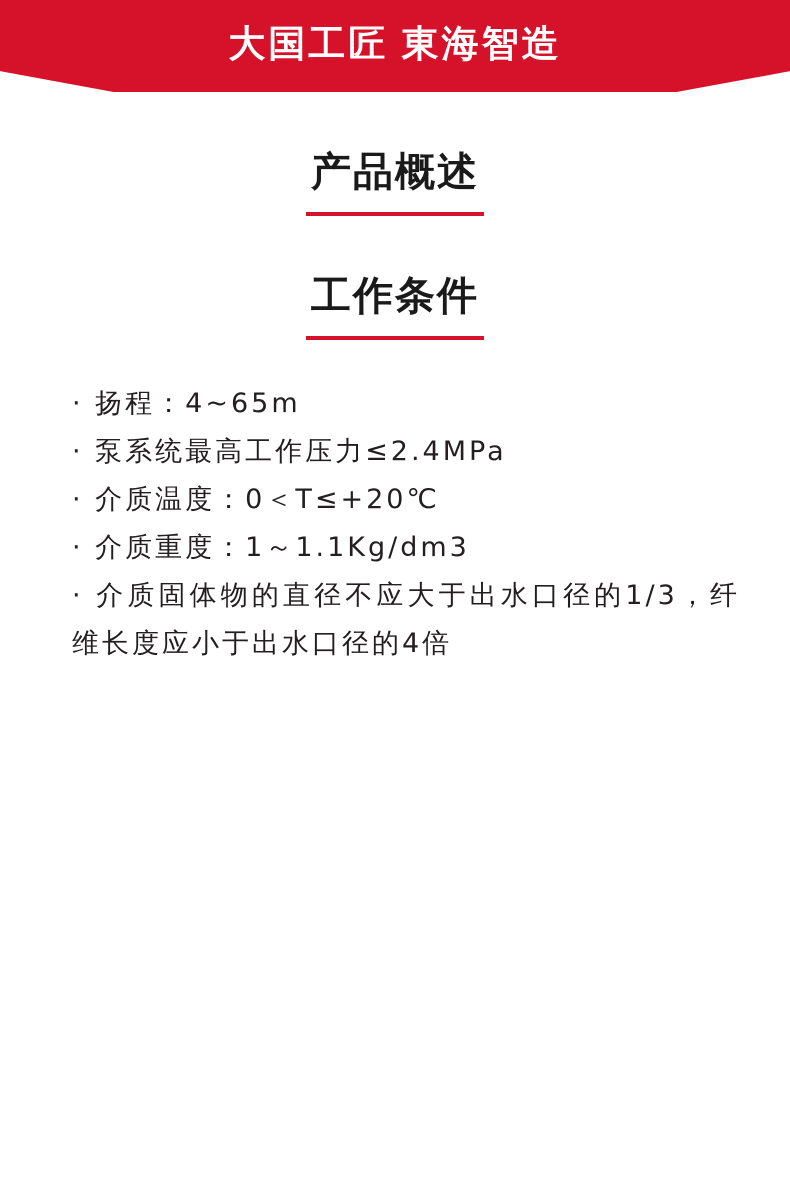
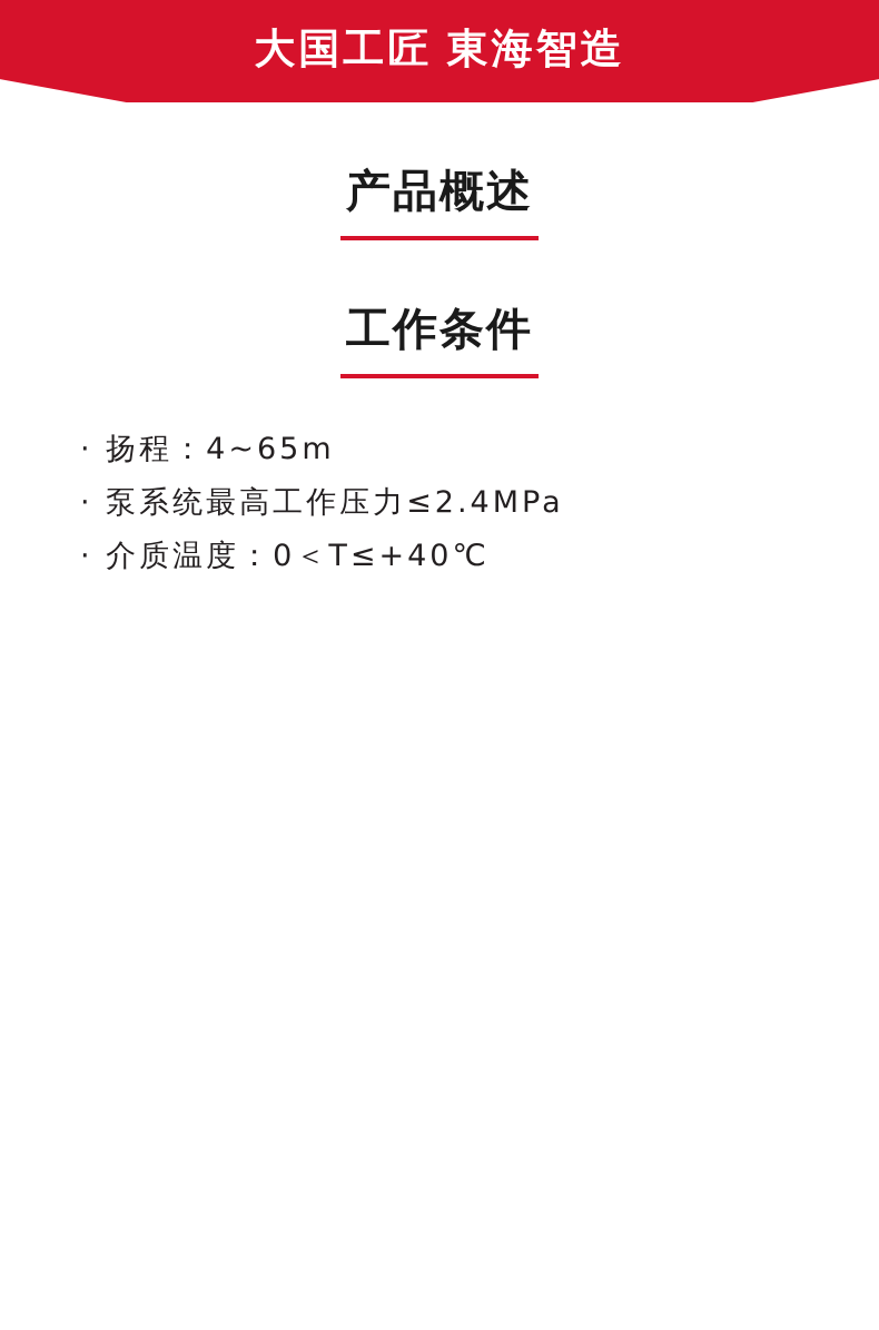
  大国工匠 東海智造
  产品概述
  工作条件
  · 扬程：4~65m
  · 泵系统最高工作压力≤2.4MPa
- · 介质温度：0＜T≤+20℃
+ · 介质温度：0＜T≤+40℃
- · 介质重度：1～1.1Kg/dm3
- · 介质固体物的直径不应大于出水口径的1/3，纤维长度应小于出水口径的4倍
